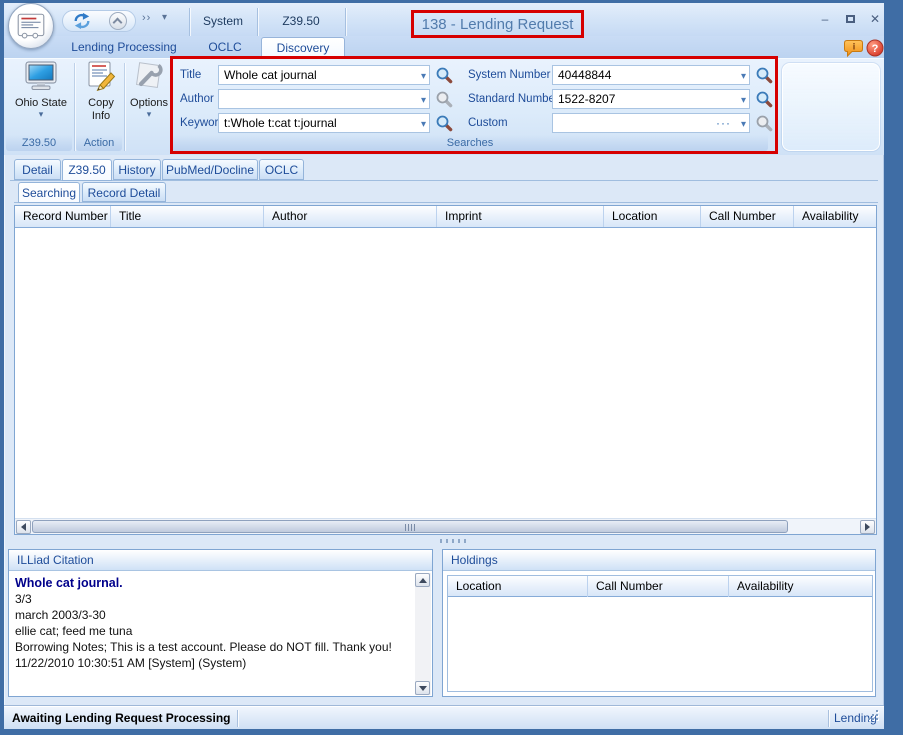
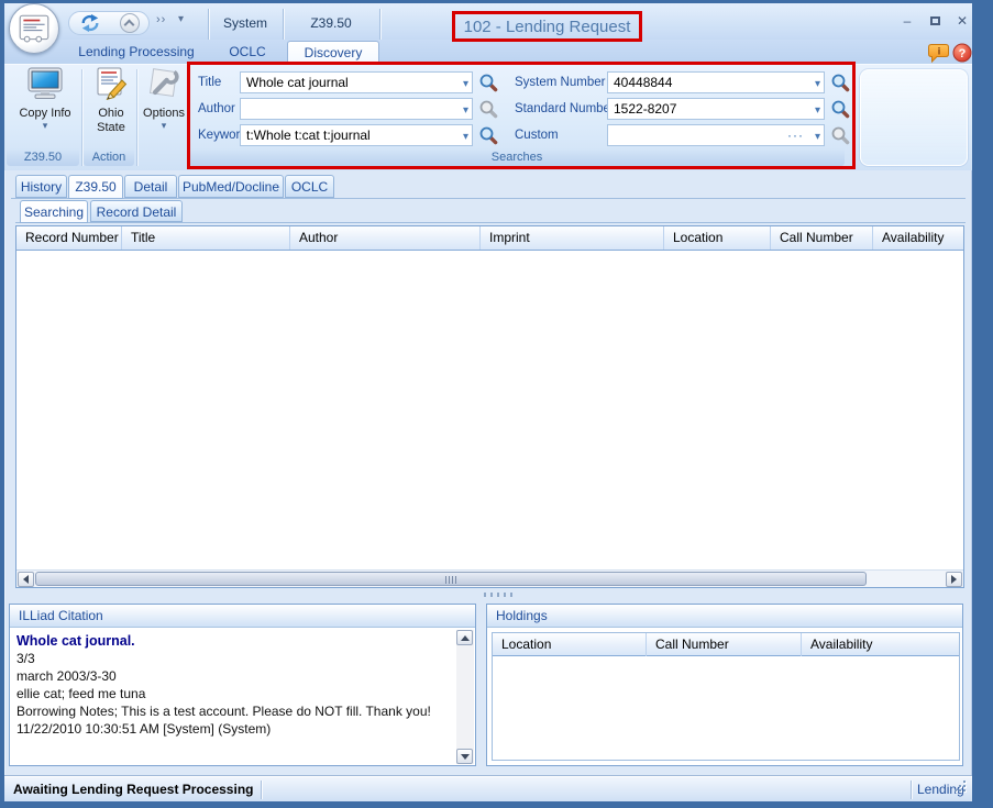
  ››
  ▾
  System
  Z39.50
- 138 - Lending Request
+ 102 - Lending Request
  –
  ✕
  Lending Processing
  OCLC
  Discovery
  i
  ?
- Ohio State
+ Copy Info
  ▾
- Copy Info
+ Ohio State
  Options
  ▾
  Z39.50
  Action
  Searches
  Title
  Author
  Keywor
  Whole cat journal
  ▾
  ▾
  t:Whole t:cat t:journal
  ▾
  System Number
  Standard Numb
  Custom
  40448844
  ▾
  1522-8207
  ▾
  ···
  ▾
- Detail
+ History
  Z39.50
- History
+ Detail
  PubMed/Docline
  OCLC
  Searching
  Record Detail
  Record Number
  Title
  Author
  Imprint
  Location
  Call Number
  Availability
  ILLiad Citation
  Whole cat journal.
  3/3
  march 2003/3-30
  ellie cat; feed me tuna
  Borrowing Notes; This is a test account. Please do NOT fill. Thank you!
  11/22/2010 10:30:51 AM [System] (System)
  Holdings
  Location
  Call Number
  Availability
  Awaiting Lending Request Processing
  Lendin
